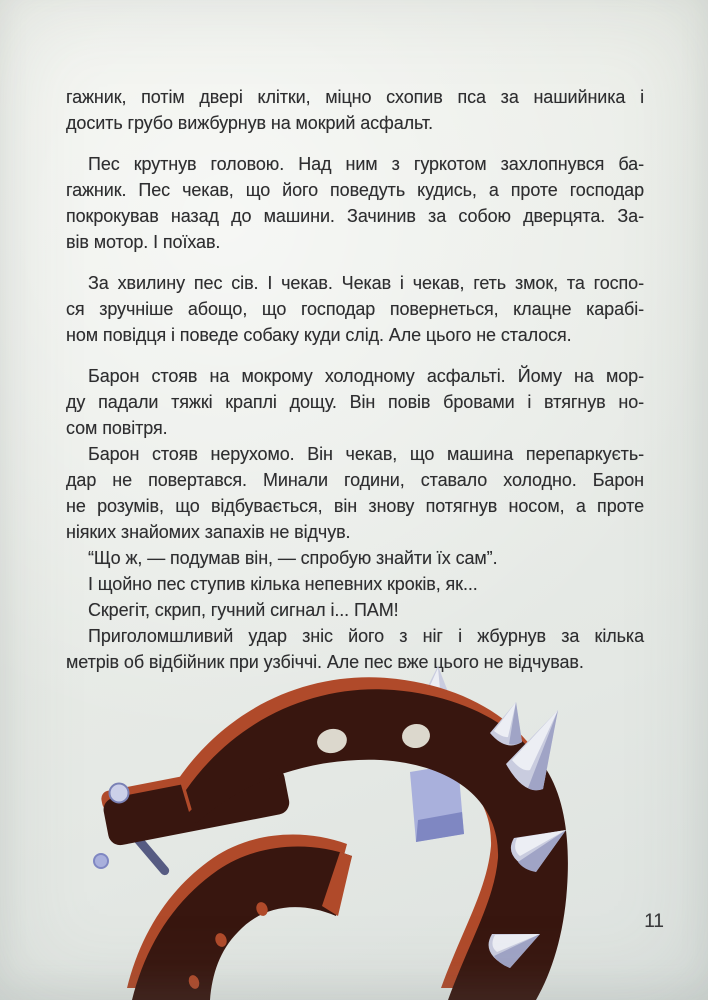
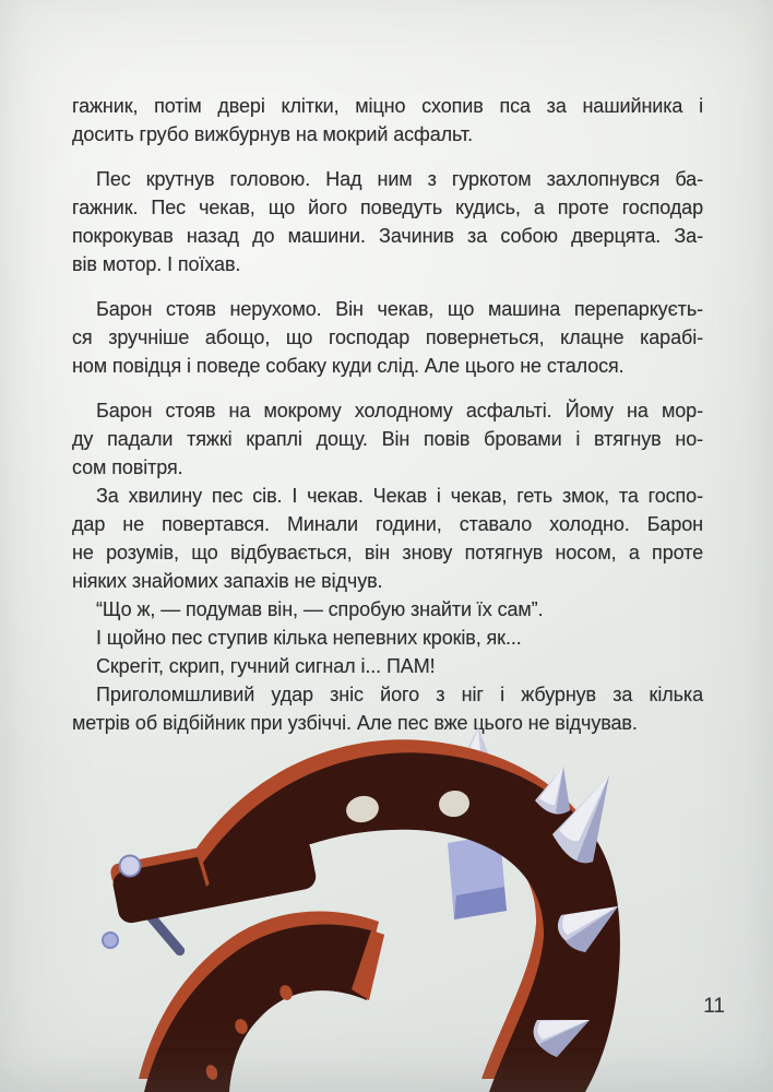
  гажник, потім двері клітки, міцно схопив пса за нашийника і
  досить грубо вижбурнув на мокрий асфальт.
  Пес крутнув головою. Над ним з гуркотом захлопнувся ба-
  гажник. Пес чекав, що його поведуть кудись, а проте господар
  покрокував назад до машини. Зачинив за собою дверцята. За-
  вів мотор. І поїхав.
- За хвилину пес сів. І чекав. Чекав і чекав, геть змок, та госпо-
+ Барон стояв нерухомо. Він чекав, що машина перепаркуєть-
  ся зручніше абощо, що господар повернеться, клацне карабі-
  ном повідця і поведе собаку куди слід. Але цього не сталося.
  Барон стояв на мокрому холодному асфальті. Йому на мор-
  ду падали тяжкі краплі дощу. Він повів бровами і втягнув но-
  сом повітря.
- Барон стояв нерухомо. Він чекав, що машина перепаркуєть-
+ За хвилину пес сів. І чекав. Чекав і чекав, геть змок, та госпо-
  дар не повертався. Минали години, ставало холодно. Барон
  не розумів, що відбувається, він знову потягнув носом, а проте
  ніяких знайомих запахів не відчув.
  “Що ж, — подумав він, — спробую знайти їх сам”.
  І щойно пес ступив кілька непевних кроків, як...
  Скрегіт, скрип, гучний сигнал і... ПАМ!
  Приголомшливий удар зніс його з ніг і жбурнув за кілька
  метрів об відбійник при узбіччі. Але пес вже цього не відчував.
  11
